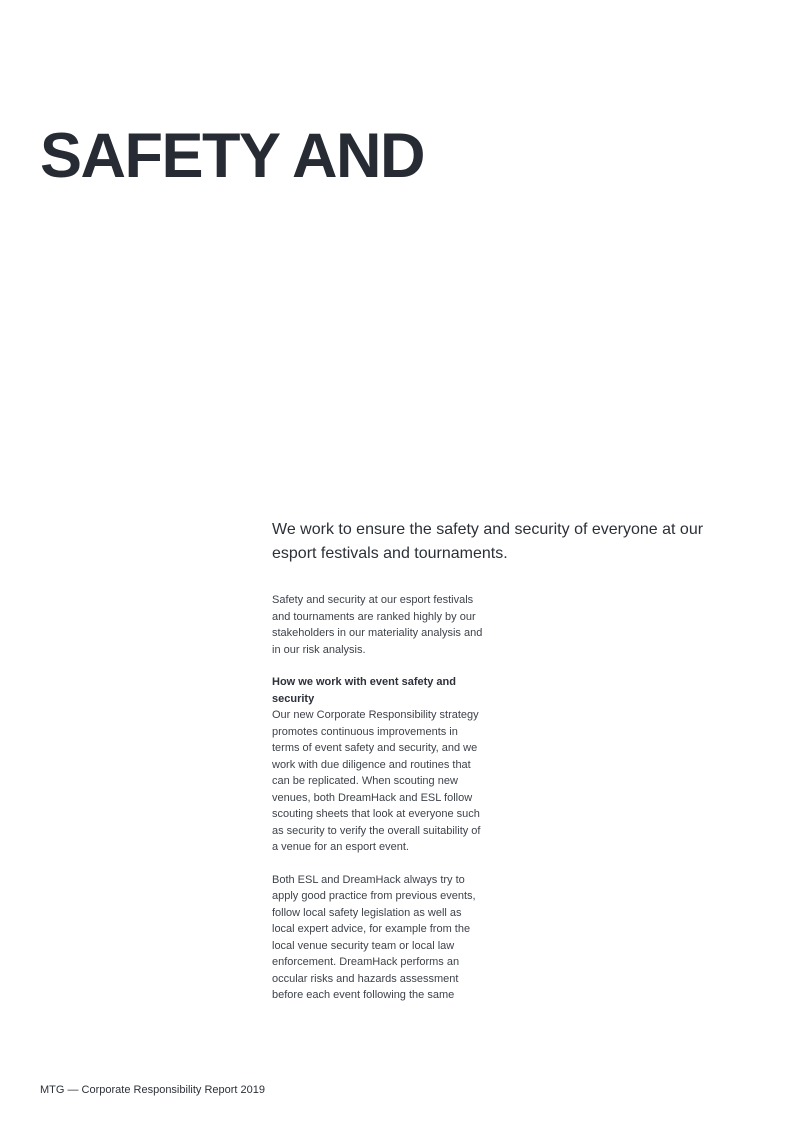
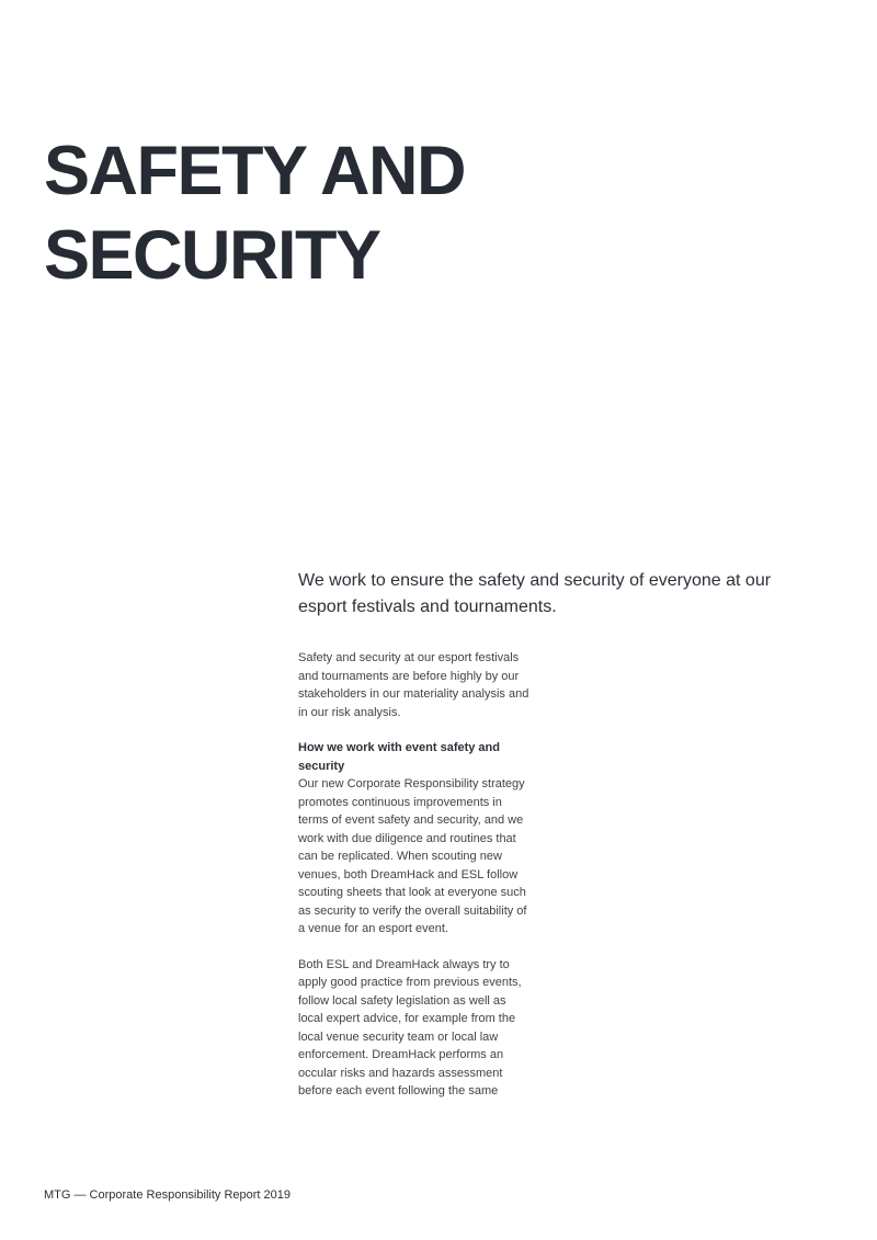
  SAFETY AND
+ SECURITY
  We work to ensure the safety and security of everyone at our esport festivals and tournaments.
- Safety and security at our esport festivals and tournaments are ranked highly by our stakeholders in our materiality analysis and in our risk analysis.
+ Safety and security at our esport festivals and tournaments are before highly by our stakeholders in our materiality analysis and in our risk analysis.
  How we work with event safety and security
  Our new Corporate Responsibility strategy promotes continuous improvements in terms of event safety and security, and we work with due diligence and routines that can be replicated. When scouting new venues, both DreamHack and ESL follow scouting sheets that look at everyone such as security to verify the overall suitability of a venue for an esport event.
  Both ESL and DreamHack always try to apply good practice from previous events, follow local safety legislation as well as local expert advice, for example from the local venue security team or local law enforcement. DreamHack performs an occular risks and hazards assessment before each event following the same
  MTG — Corporate Responsibility Report 2019
